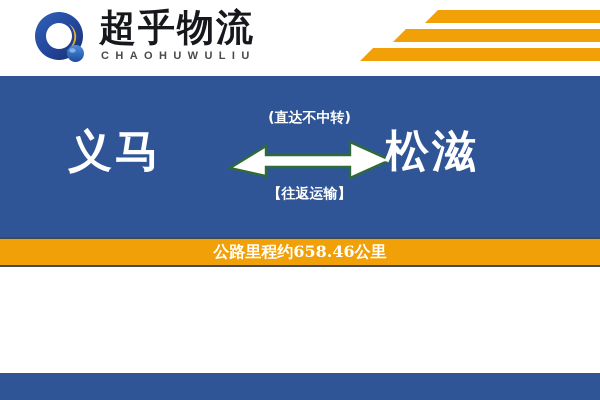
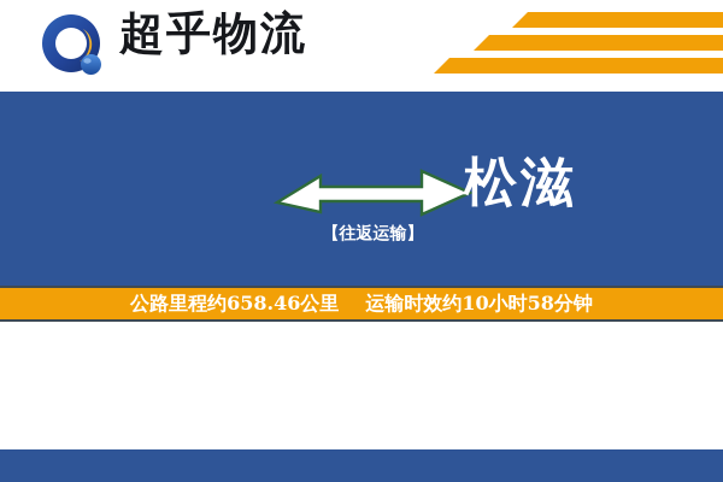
  超乎物流
- CHAOHUWULIU
- 义马
- (直达不中转)
  【往返运输】
  松滋
  公路里程约658.46公里
+ 运输时效约10小时58分钟
